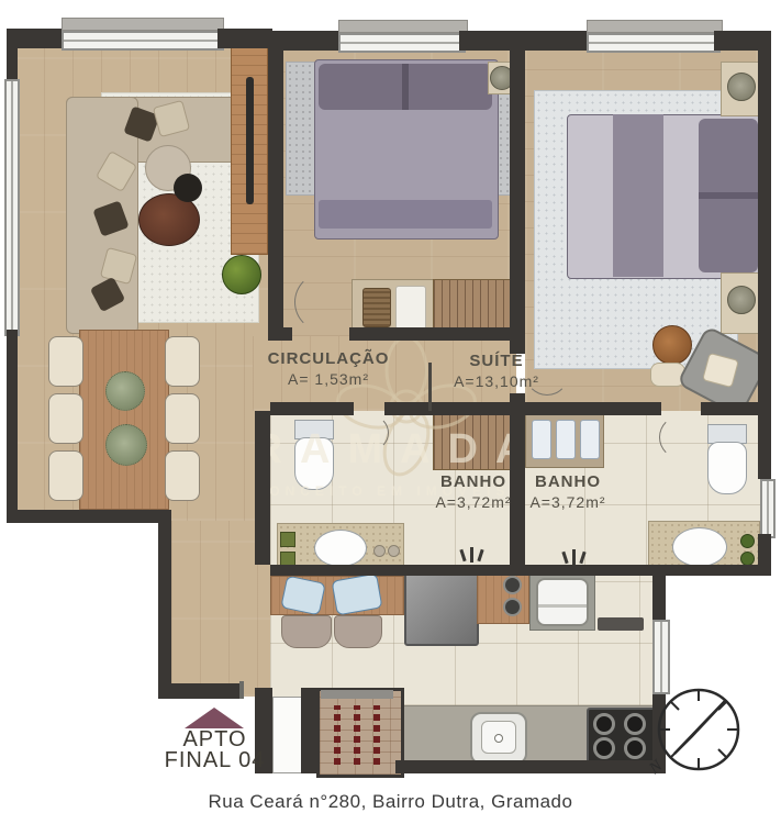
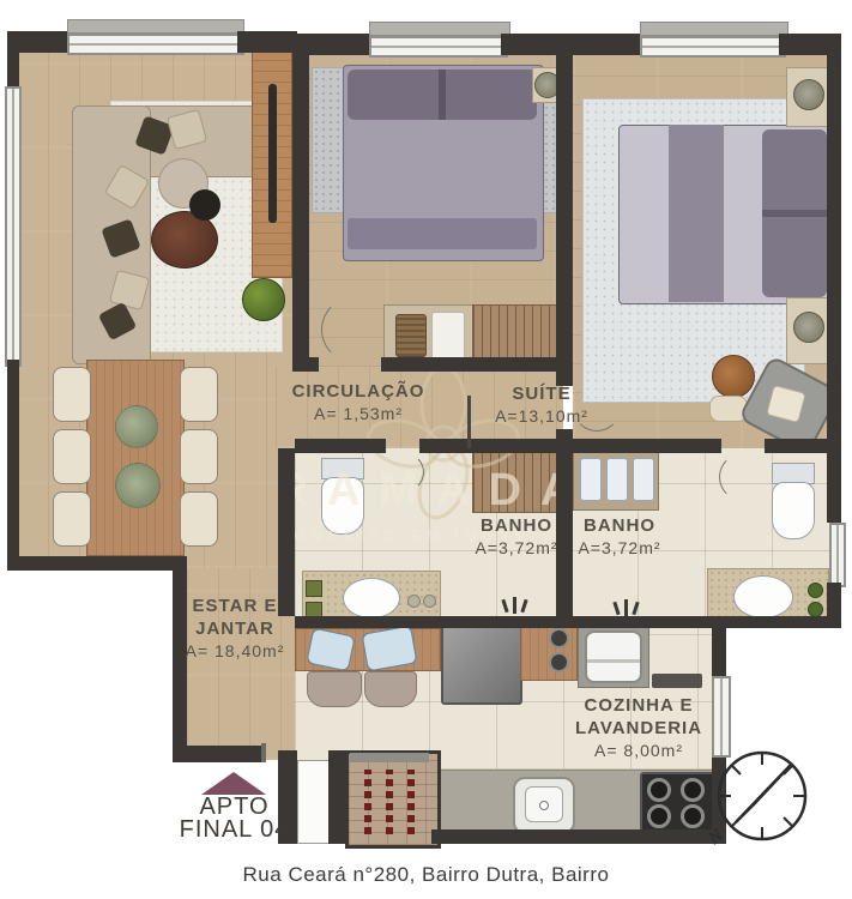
  RAMAD
  ONCEITO EM IMÓVEIS
  CIRCULAÇÃO
  A= 1,53m²
  SUÍTE
  A=13,10m²
  BANHO
  A=3,72m²
  BANHO
  A=3,72m²
+ ESTAR E
+ JANTAR
+ A= 18,40m²
+ COZINHA E
+ LAVANDERIA
+ A= 8,00m²
  APTO
  FINAL 04
- Rua Ceará n°280, Bairro Dutra, Gramado
+ Rua Ceará n°280, Bairro Dutra, Bairro
